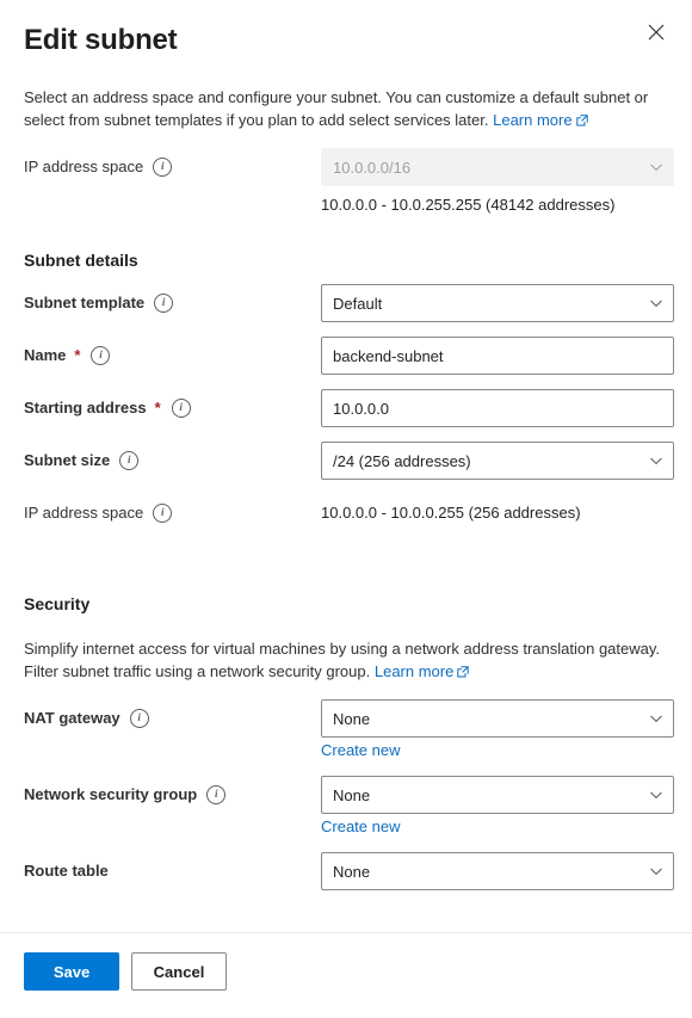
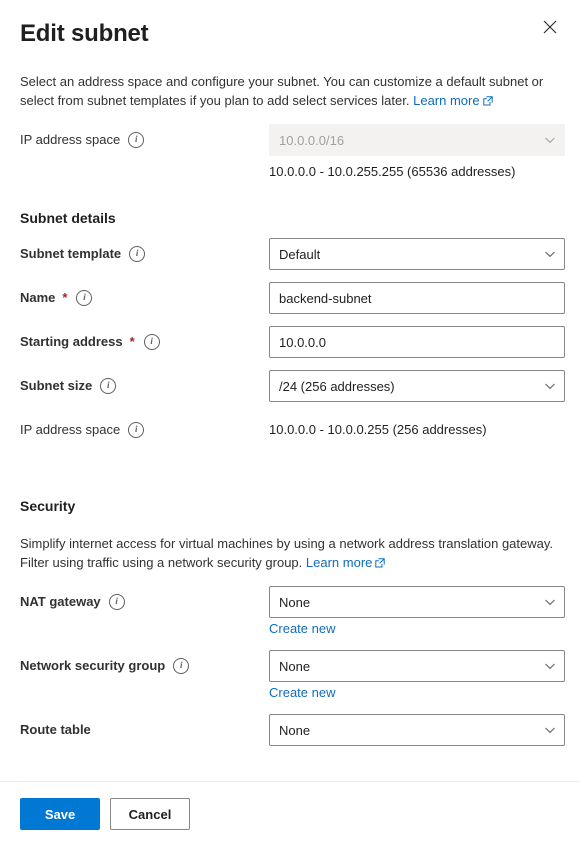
  Edit subnet
  Select an address space and configure your subnet. You can customize a default subnet or select from subnet templates if you plan to add select services later. Learn more
  IP address space
  i
  10.0.0.0/16
- 10.0.0.0 - 10.0.255.255 (48142 addresses)
+ 10.0.0.0 - 10.0.255.255 (65536 addresses)
  Subnet details
  Subnet template
  i
  Default
  Name
  *
  i
  backend-subnet
  Starting address
  *
  i
  10.0.0.0
  Subnet size
  i
  /24 (256 addresses)
  IP address space
  i
  10.0.0.0 - 10.0.0.255 (256 addresses)
  Security
- Simplify internet access for virtual machines by using a network address translation gateway. Filter subnet traffic using a network security group. Learn more
+ Simplify internet access for virtual machines by using a network address translation gateway. Filter using traffic using a network security group. Learn more
  NAT gateway
  i
  None
  Create new
  Network security group
  i
  None
  Create new
  Route table
  None
  Save
  Cancel
